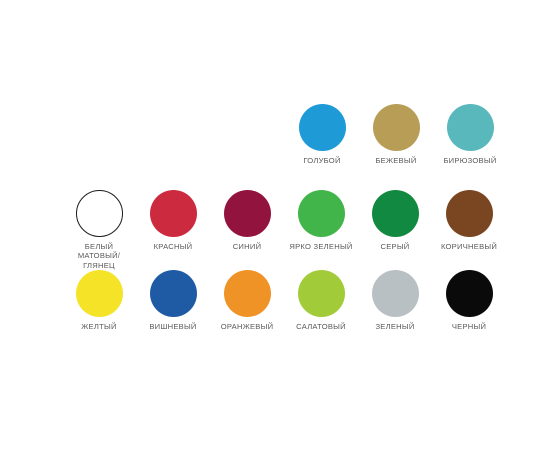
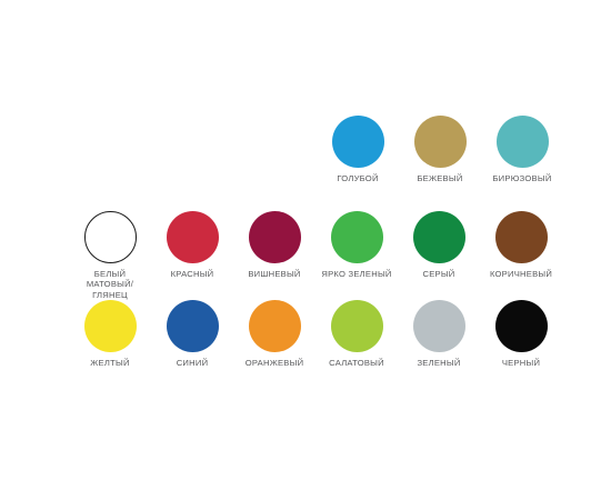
  ГОЛУБОЙ
  БЕЖЕВЫЙ
  БИРЮЗОВЫЙ
  БЕЛЫЙ
  МАТОВЫЙ/ГЛЯНЕЦ
  КРАСНЫЙ
- СИНИЙ
+ ВИШНЕВЫЙ
  ЯРКО ЗЕЛЕНЫЙ
  СЕРЫЙ
  КОРИЧНЕВЫЙ
  ЖЕЛТЫЙ
- ВИШНЕВЫЙ
+ СИНИЙ
  ОРАНЖЕВЫЙ
  САЛАТОВЫЙ
  ЗЕЛЕНЫЙ
  ЧЕРНЫЙ
